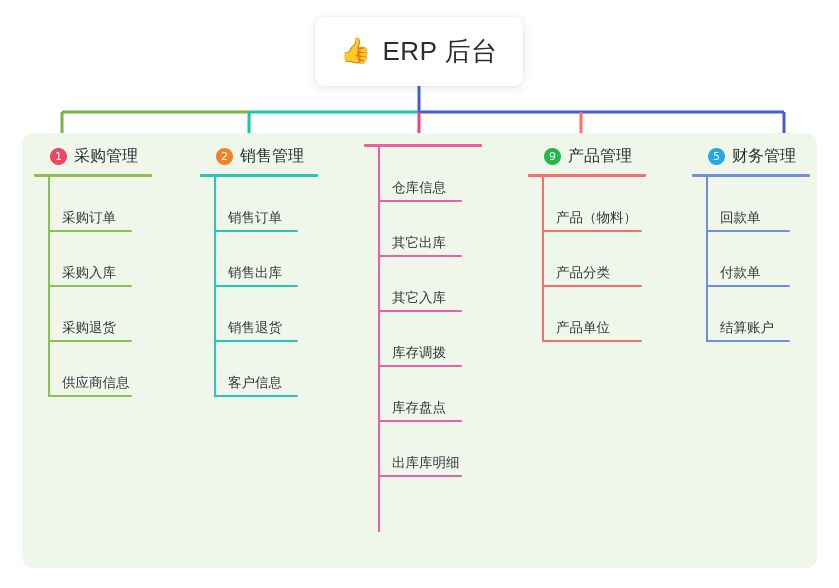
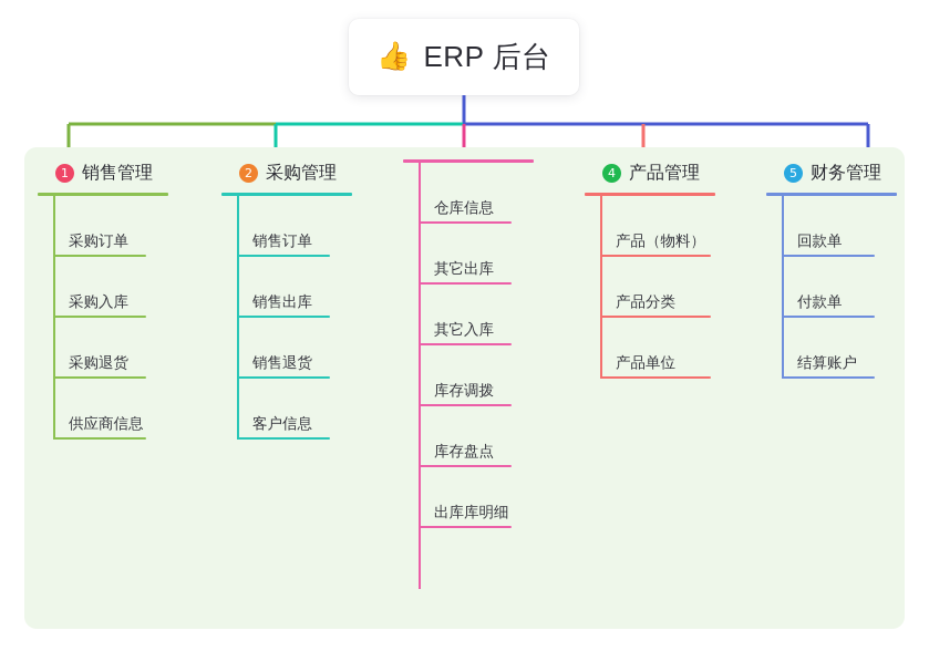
  👍
  ERP 后台
  1
- 采购管理
+ 销售管理
  采购订单
  采购入库
  采购退货
  供应商信息
  2
- 销售管理
+ 采购管理
  销售订单
  销售出库
  销售退货
  客户信息
  仓库信息
  其它出库
  其它入库
  库存调拨
  库存盘点
  出库库明细
- 9
+ 4
  产品管理
  产品（物料）
  产品分类
  产品单位
  5
  财务管理
  回款单
  付款单
  结算账户
